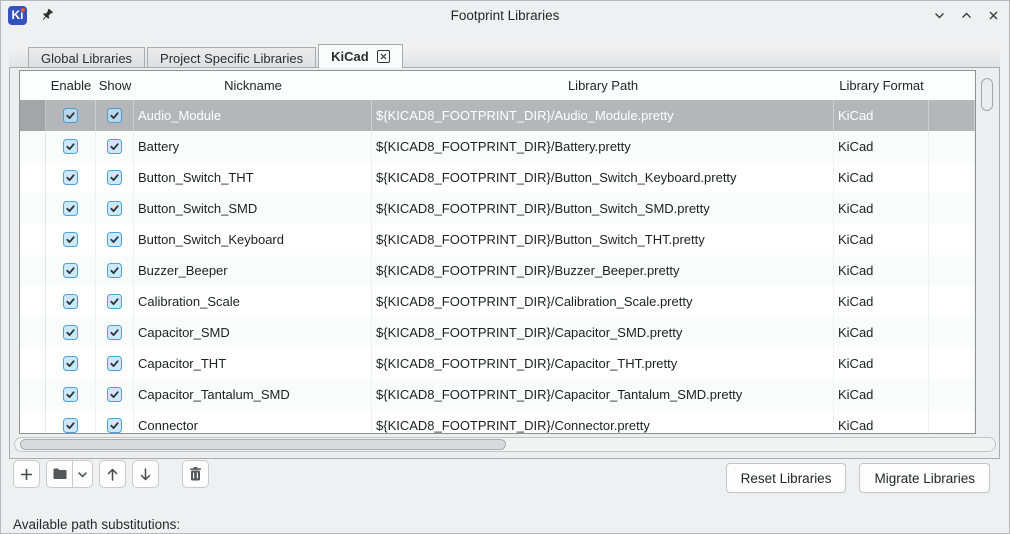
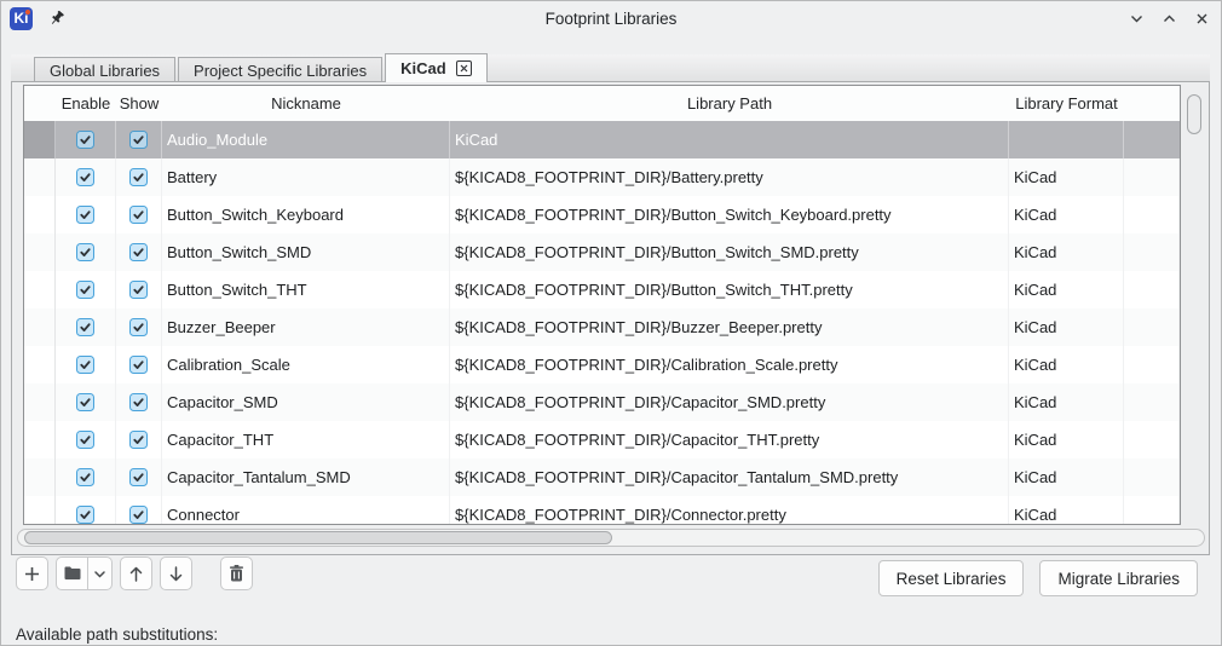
  Ki
  Footprint Libraries
  Global Libraries
  Project Specific Libraries
  KiCad
  Enable
  Show
  Nickname
  Library Path
  Library Format
  Audio_Module
- ${KICAD8_FOOTPRINT_DIR}/Audio_Module.pretty
  KiCad
  Battery
  ${KICAD8_FOOTPRINT_DIR}/Battery.pretty
  KiCad
- Button_Switch_THT
+ Button_Switch_Keyboard
  ${KICAD8_FOOTPRINT_DIR}/Button_Switch_Keyboard.pretty
  KiCad
  Button_Switch_SMD
  ${KICAD8_FOOTPRINT_DIR}/Button_Switch_SMD.pretty
  KiCad
- Button_Switch_Keyboard
+ Button_Switch_THT
  ${KICAD8_FOOTPRINT_DIR}/Button_Switch_THT.pretty
  KiCad
  Buzzer_Beeper
  ${KICAD8_FOOTPRINT_DIR}/Buzzer_Beeper.pretty
  KiCad
  Calibration_Scale
  ${KICAD8_FOOTPRINT_DIR}/Calibration_Scale.pretty
  KiCad
  Capacitor_SMD
  ${KICAD8_FOOTPRINT_DIR}/Capacitor_SMD.pretty
  KiCad
  Capacitor_THT
  ${KICAD8_FOOTPRINT_DIR}/Capacitor_THT.pretty
  KiCad
  Capacitor_Tantalum_SMD
  ${KICAD8_FOOTPRINT_DIR}/Capacitor_Tantalum_SMD.pretty
  KiCad
  Connector
  ${KICAD8_FOOTPRINT_DIR}/Connector.pretty
  KiCad
  Reset Libraries
  Migrate Libraries
  Available path substitutions:
